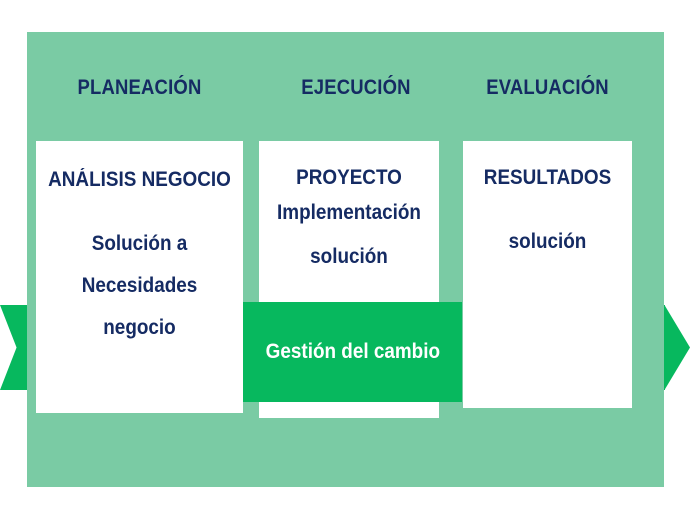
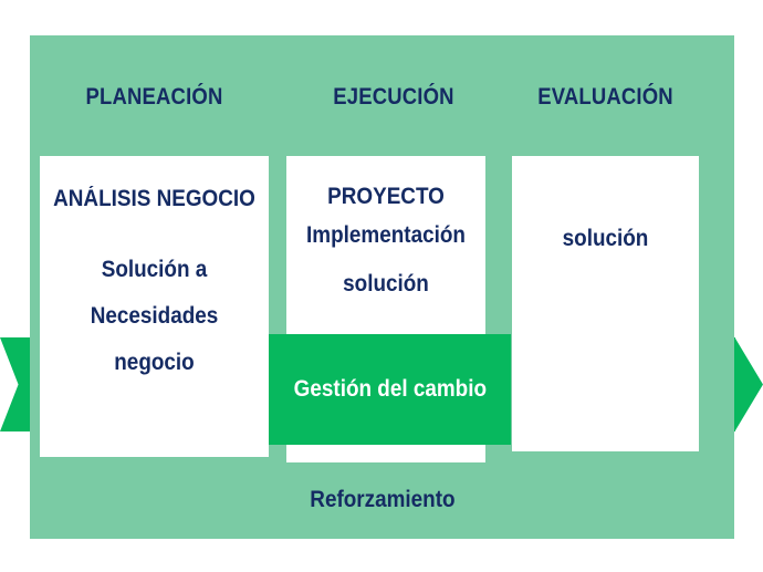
  PLANEACIÓN
  EJECUCIÓN
  EVALUACIÓN
  ANÁLISIS NEGOCIO
  Solución a
  Necesidades negocio
  PROYECTO
  Implementación
  solución
- RESULTADOS
  solución
  Gestión del cambio
+ Reforzamiento
